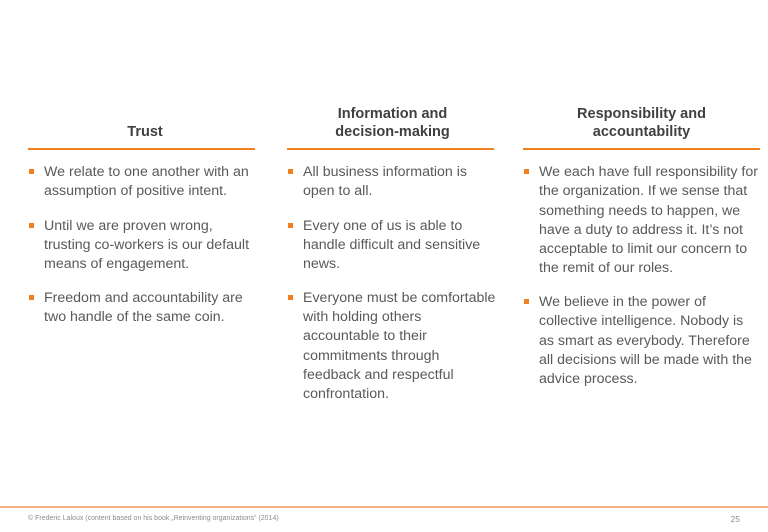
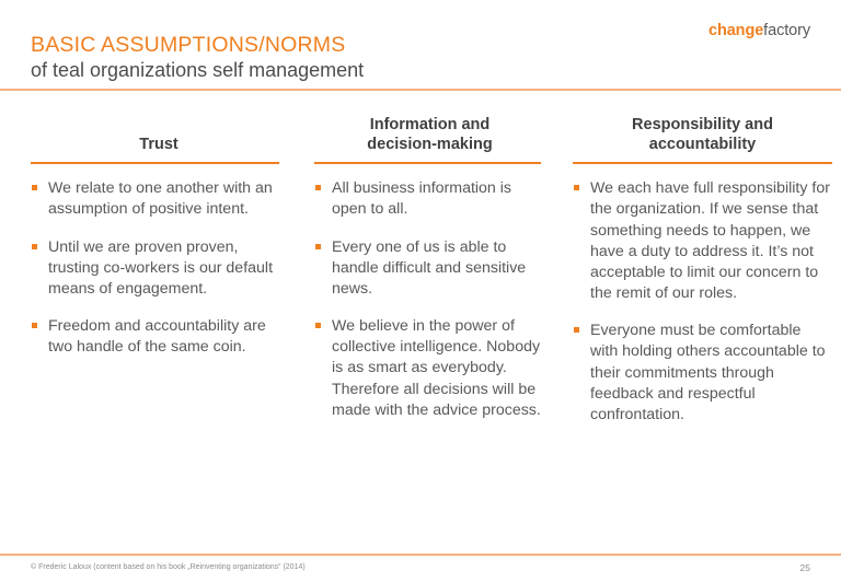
+ BASIC ASSUMPTIONS/NORMS
+ of teal organizations self management
+ changefactory
  Trust
  We relate to one another with an assumption of positive intent.
- Until we are proven wrong, trusting co-workers is our default means of engagement.
+ Until we are proven proven, trusting co-workers is our default means of engagement.
  Freedom and accountability are two handle of the same coin.
  Information and
  decision-making
  All business information is open to all.
  Every one of us is able to handle difficult and sensitive news.
- Everyone must be comfortable with holding others accountable to their commitments through feedback and respectful confrontation.
+ We believe in the power of collective intelligence. Nobody is as smart as everybody. Therefore all decisions will be made with the advice process.
  Responsibility and
  accountability
  We each have full responsibility for the organization. If we sense that something needs to happen, we have a duty to address it. It’s not acceptable to limit our concern to the remit of our roles.
- We believe in the power of collective intelligence. Nobody is as smart as everybody. Therefore all decisions will be made with the advice process.
+ Everyone must be comfortable with holding others accountable to their commitments through feedback and respectful confrontation.
  25
